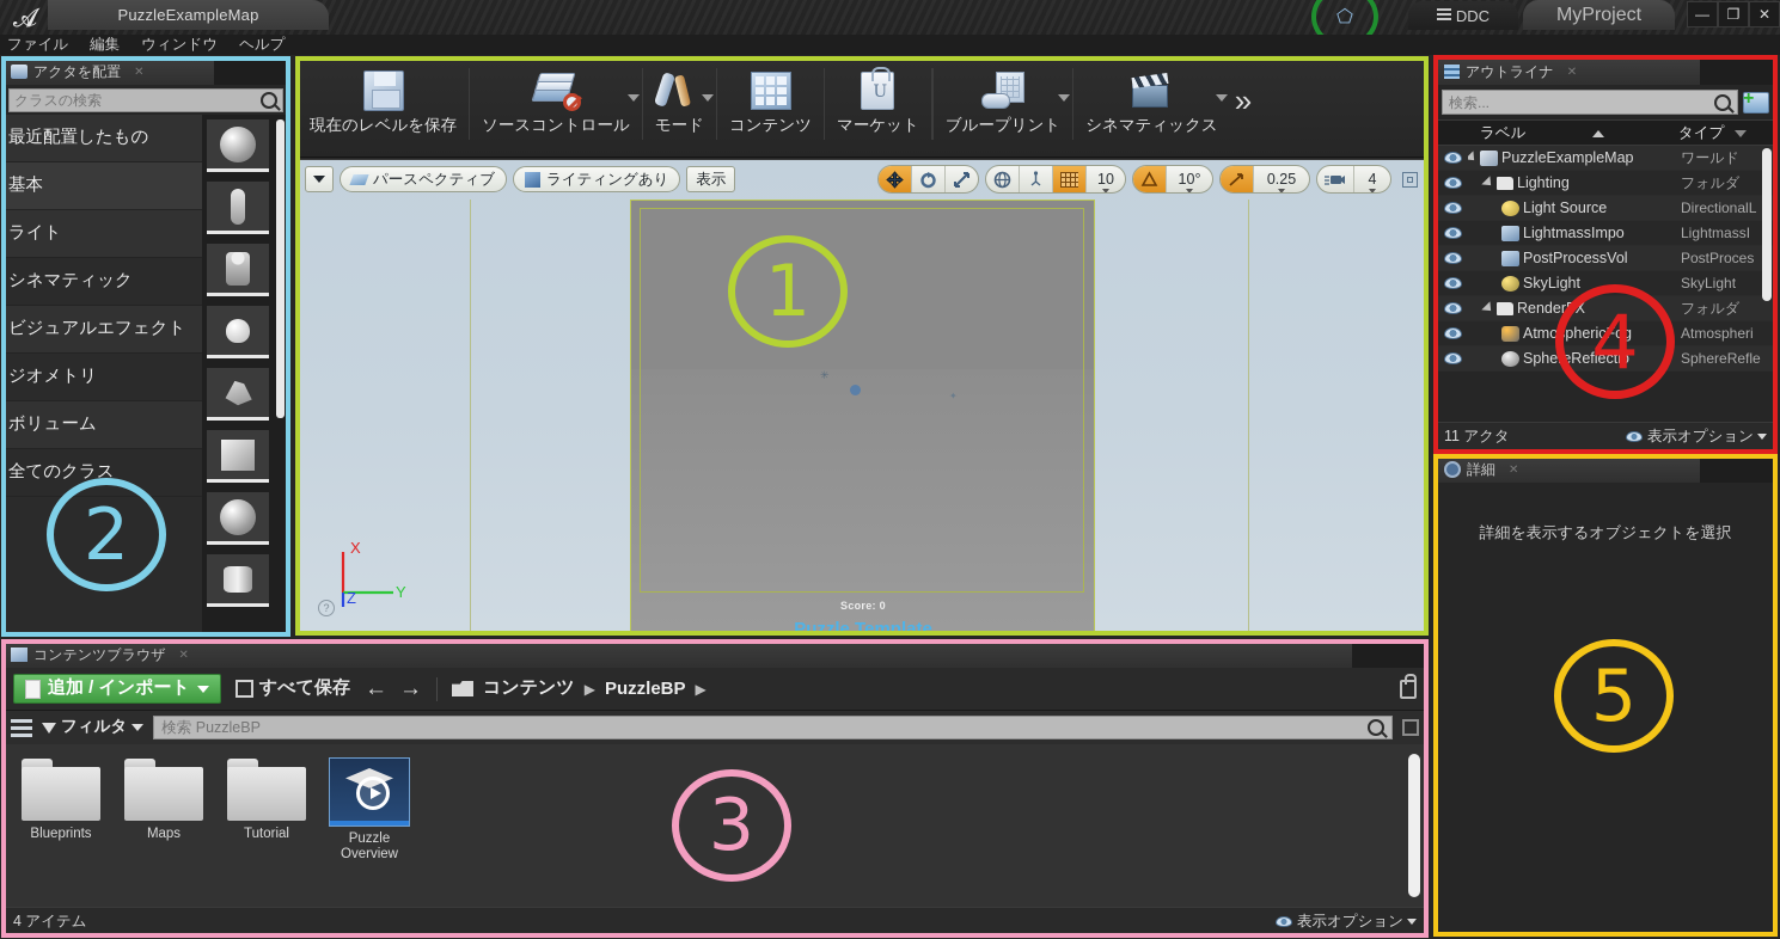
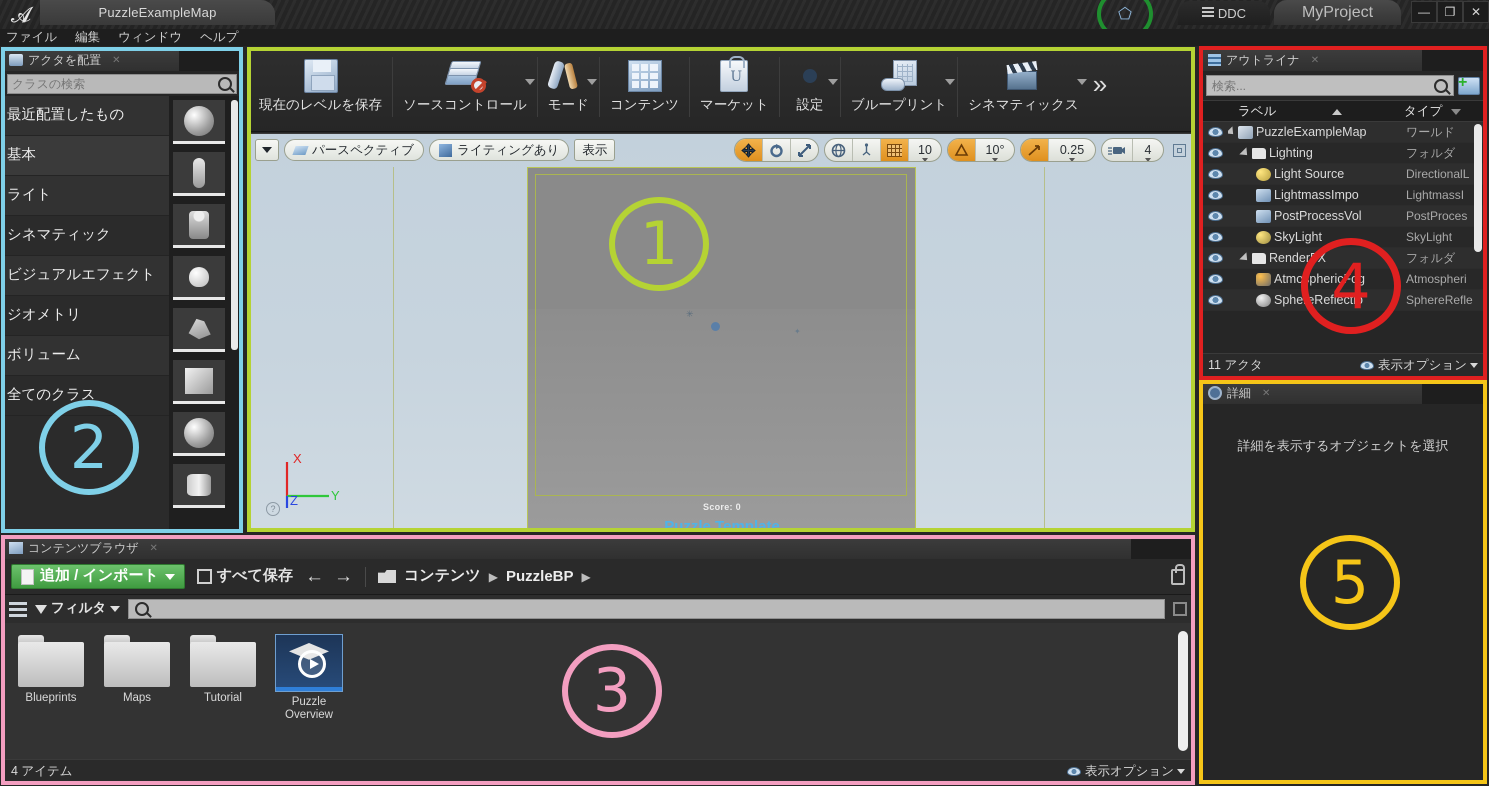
  𝓐
  PuzzleExampleMap
  ⬠
  DDC
  MyProject
  —
  ❐
  ✕
  ファイル
  編集
  ウィンドウ
  ヘルプ
  アクタを配置
  ✕
  クラスの検索
  最近配置したもの
  基本
  ライト
  シネマティック
  ビジュアルエフェクト
  ジオメトリ
  ボリューム
  全てのクラス
  現在のレベルを保存
  ソースコントロール
  モード
  コンテンツ
  マーケット
+ 設定
  ブループリント
  シネマティックス
  »
  ✳
  ✦
  Score: 0
  Puzzle Template
  X
  Y
  Z
  ?
  パースペクティブ
  ライティングあり
  表示
  10
  10°
  0.25
  4
  アウトライナ
  ✕
  検索...
  ラベル
  タイプ
  PuzzleExampleMap
  ワールド
  Lighting
  フォルダ
  Light Source
  DirectionalL
  LightmassImpo
  LightmassI
  PostProcessVol
  PostProces
  SkyLight
  SkyLight
  RenderFX
  フォルダ
  AtmosphericFog
  Atmospheri
  SphereReflectio
  SphereRefle
  11 アクタ
  表示オプション
  詳細
  ✕
  詳細を表示するオブジェクトを選択
  コンテンツブラウザ
  ✕
  追加 / インポート
  すべて保存
  ←
  →
  コンテンツ
  ▶
  PuzzleBP
  ▶
  フィルタ
- 検索 PuzzleBP
  Blueprints
  Maps
  Tutorial
  Puzzle
  Overview
  4 アイテム
  表示オプション
  1
  2
  3
  4
  5
